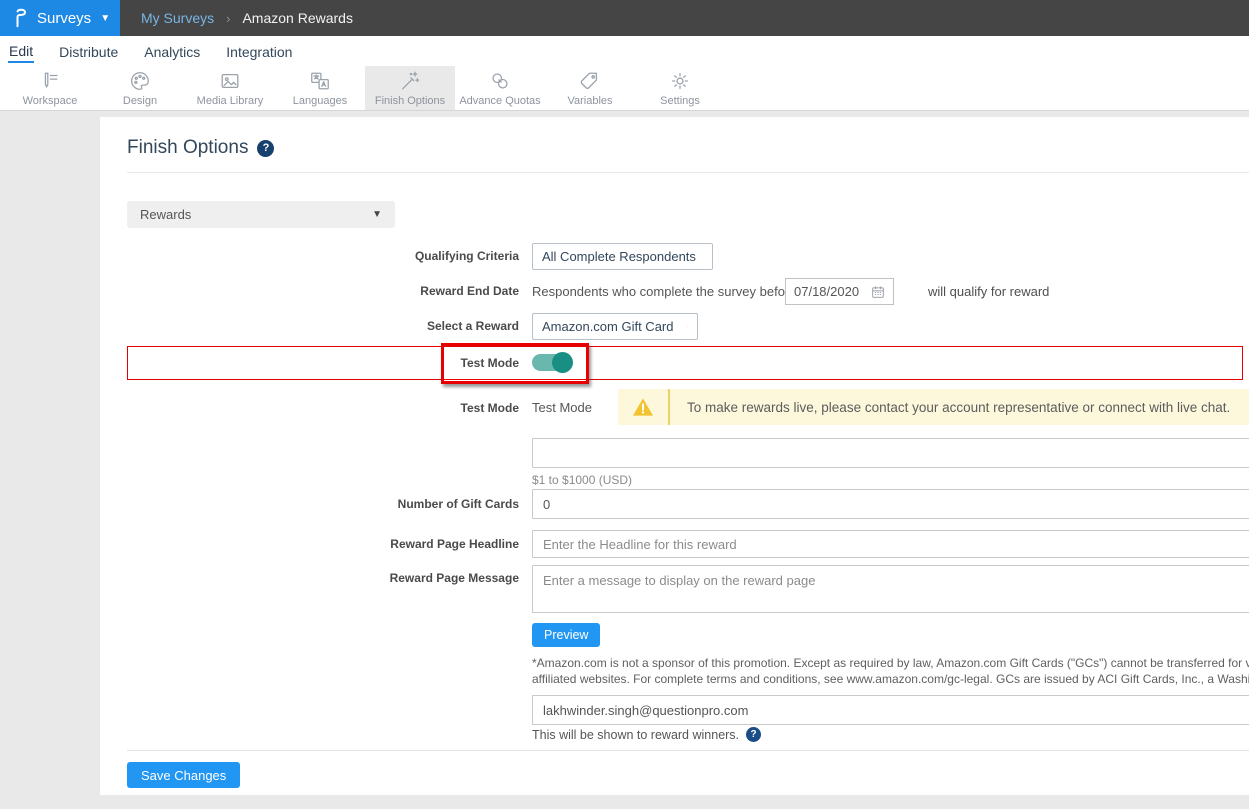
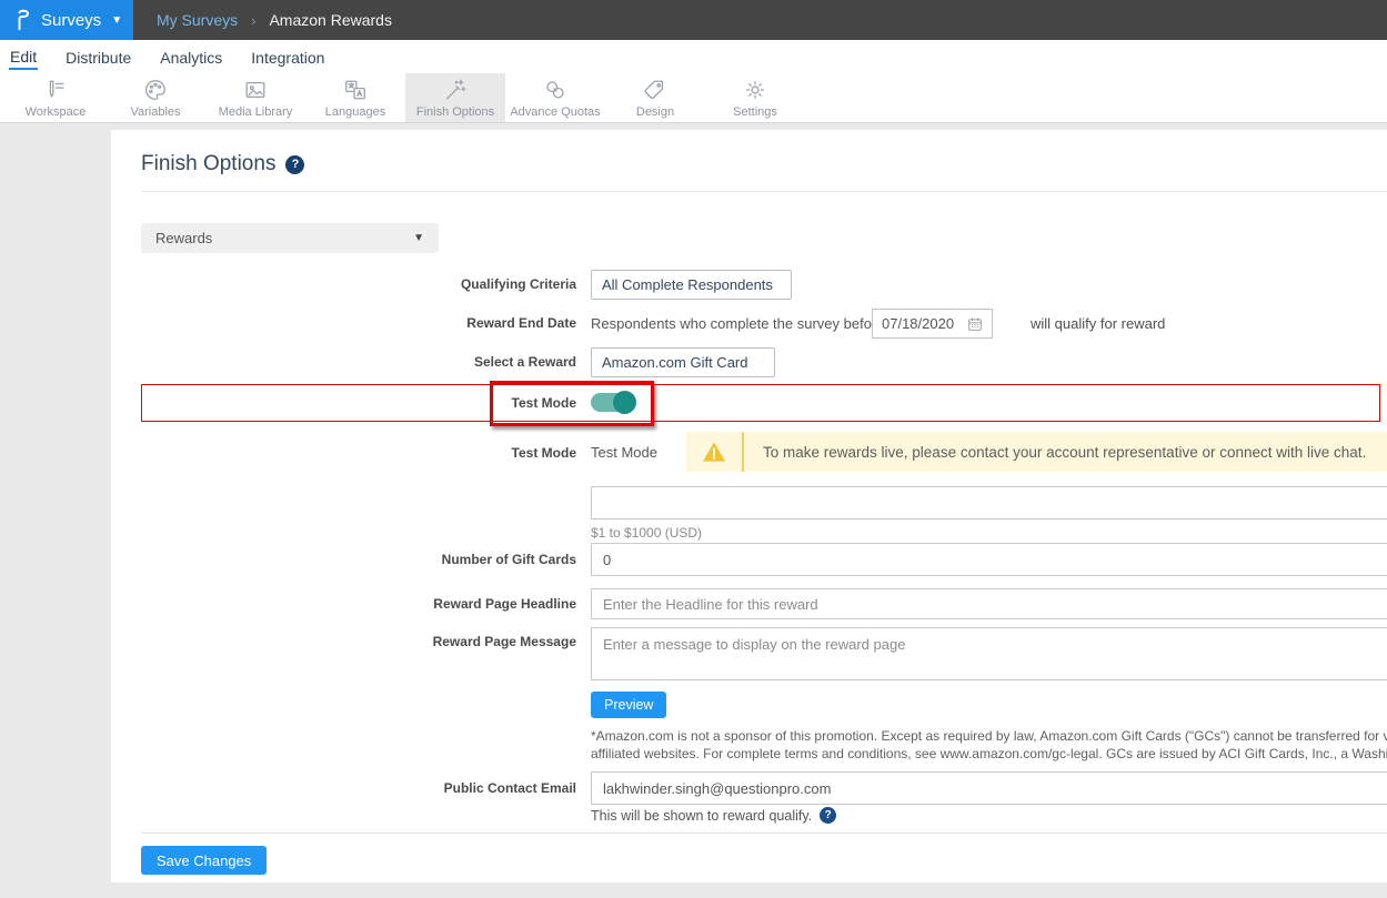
  Surveys
  ▼
  My Surveys
  ›
  Amazon Rewards
  Edit
  Distribute
  Analytics
  Integration
  Workspace
- Design
+ Variables
  Media Library
  Languages
  Finish Options
  Advance Quotas
- Variables
+ Design
  Settings
  Finish Options
  ?
  Rewards
  ▼
  Qualifying Criteria
  All Complete Respondents
  Reward End Date
  Respondents who complete the survey befo
  07/18/2020
  will qualify for reward
  Select a Reward
  Amazon.com Gift Card
  Test Mode
  Test Mode
  Test Mode
  To make rewards live, please contact your account representative or connect with live chat.
  $1 to $1000 (USD)
  Number of Gift Cards
  0
  Reward Page Headline
  Enter the Headline for this reward
  Reward Page Message
  Enter a message to display on the reward page
  Preview
  affiliated websites. For complete terms and conditions, see www.amazon.com/gc-legal. GCs are issued by ACI Gift Cards, Inc., a Wash
+ Public Contact Email
  lakhwinder.singh@questionpro.com
- This will be shown to reward winners.
+ This will be shown to reward qualify.
  ?
  Save Changes
